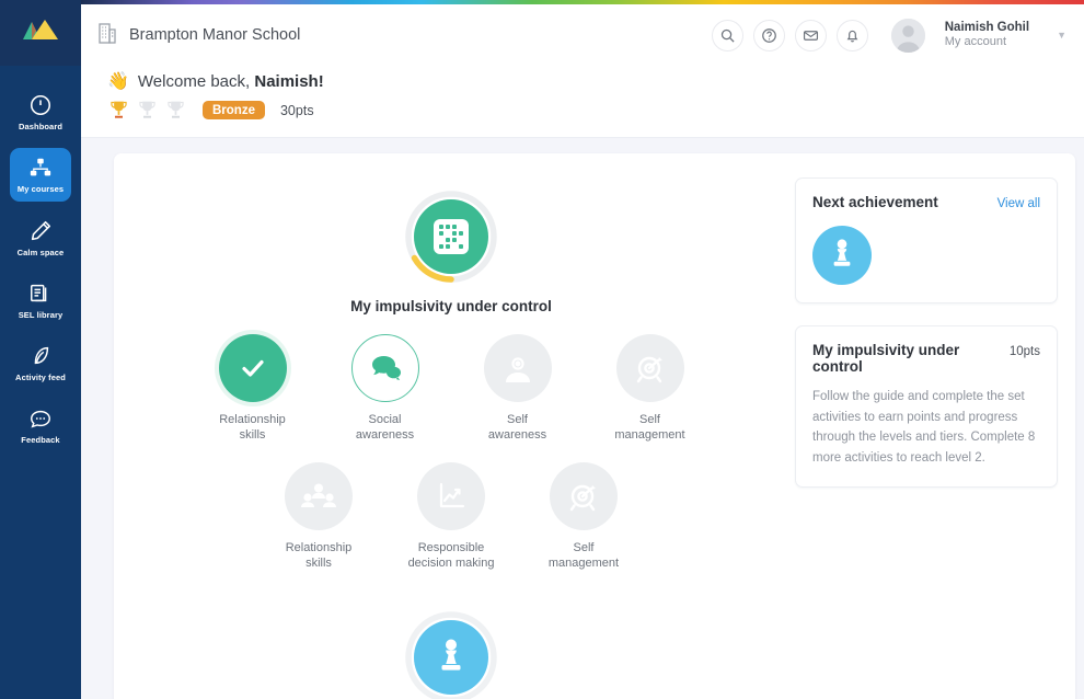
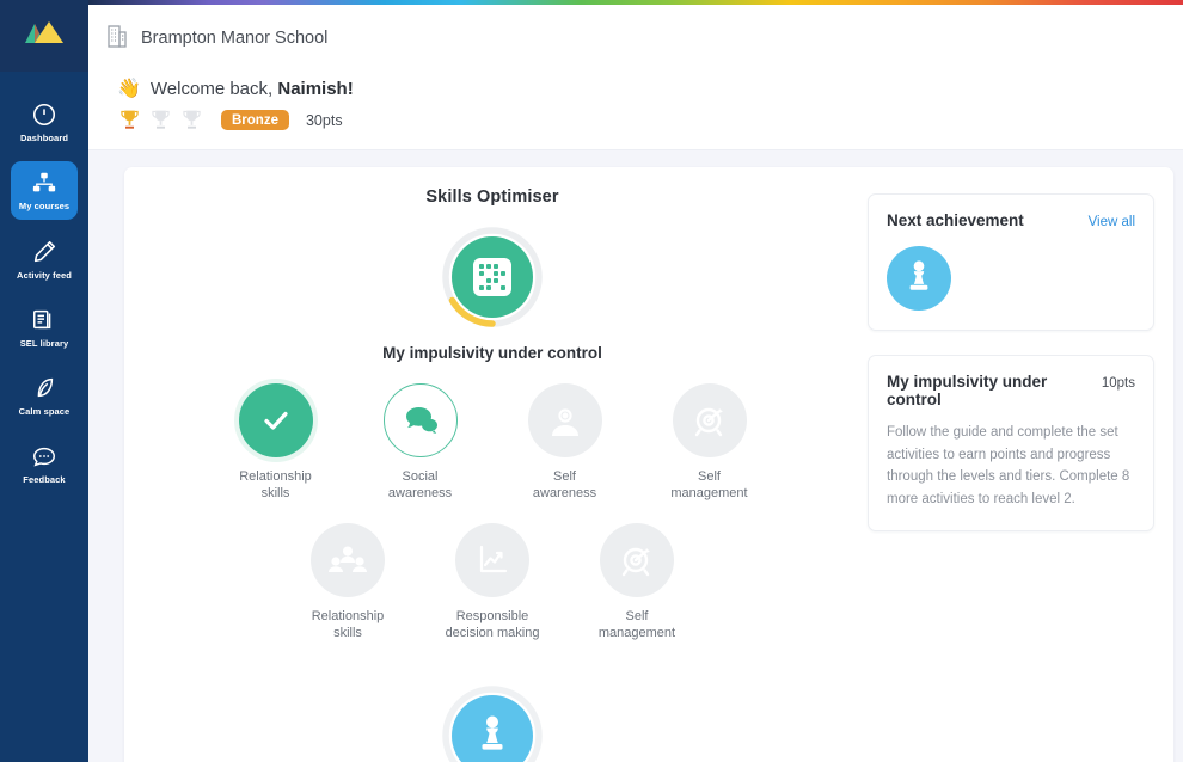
  Dashboard
  My courses
- Calm space
+ Activity feed
  SEL library
- Activity feed
+ Calm space
  Feedback
  Brampton Manor School
- Naimish Gohil
- My account
- ▼
  👋
  Welcome back, Naimish!
  Bronze
  30pts
+ Skills Optimiser
  My impulsivity under control
  Relationship
  skills
  Social
  awareness
  Self
  awareness
  Self
  management
  Relationship
  skills
  Responsible
  decision making
  Self
  management
  Next achievement
  View all
  My impulsivity under control
  10pts
  Follow the guide and complete the set activities to earn points and progress through the levels and tiers. Complete 8 more activities to reach level 2.
